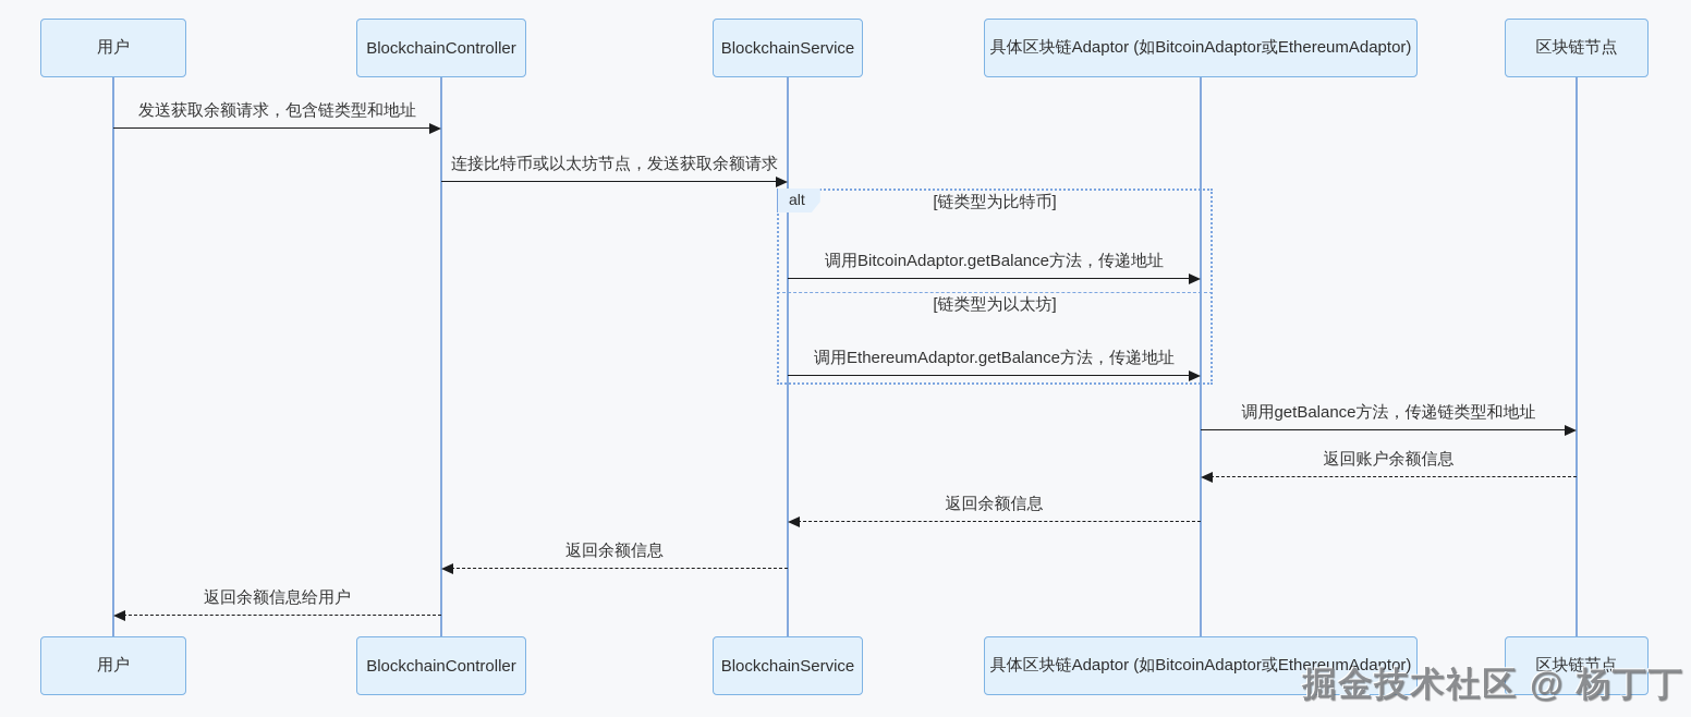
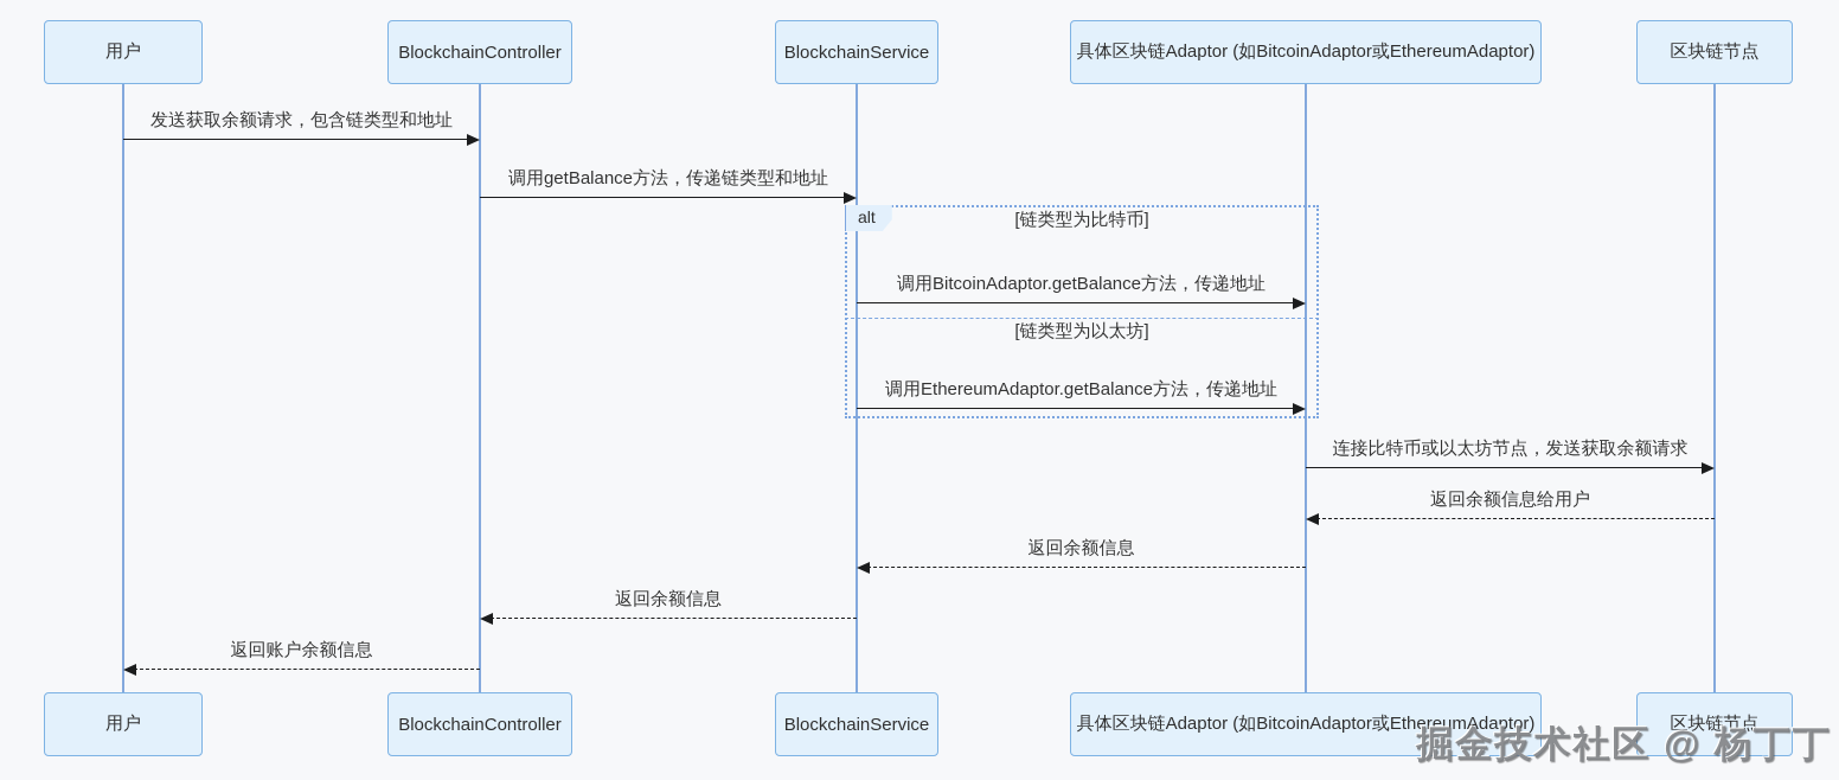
  用户
  用户
  BlockchainController
  BlockchainController
  BlockchainService
  BlockchainService
  具体区块链Adaptor (如BitcoinAdaptor或EthereumAdaptor)
  具体区块链Adaptor (如BitcoinAdaptor或EthereumAdaptor)
  区块链节点
  区块链节点
  alt
  [链类型为比特币]
  [链类型为以太坊]
  发送获取余额请求，包含链类型和地址
- 连接比特币或以太坊节点，发送获取余额请求
+ 调用getBalance方法，传递链类型和地址
  调用BitcoinAdaptor.getBalance方法，传递地址
  调用EthereumAdaptor.getBalance方法，传递地址
- 调用getBalance方法，传递链类型和地址
+ 连接比特币或以太坊节点，发送获取余额请求
- 返回账户余额信息
+ 返回余额信息给用户
  返回余额信息
  返回余额信息
- 返回余额信息给用户
+ 返回账户余额信息
  掘金技术社区 @ 杨丁丁
